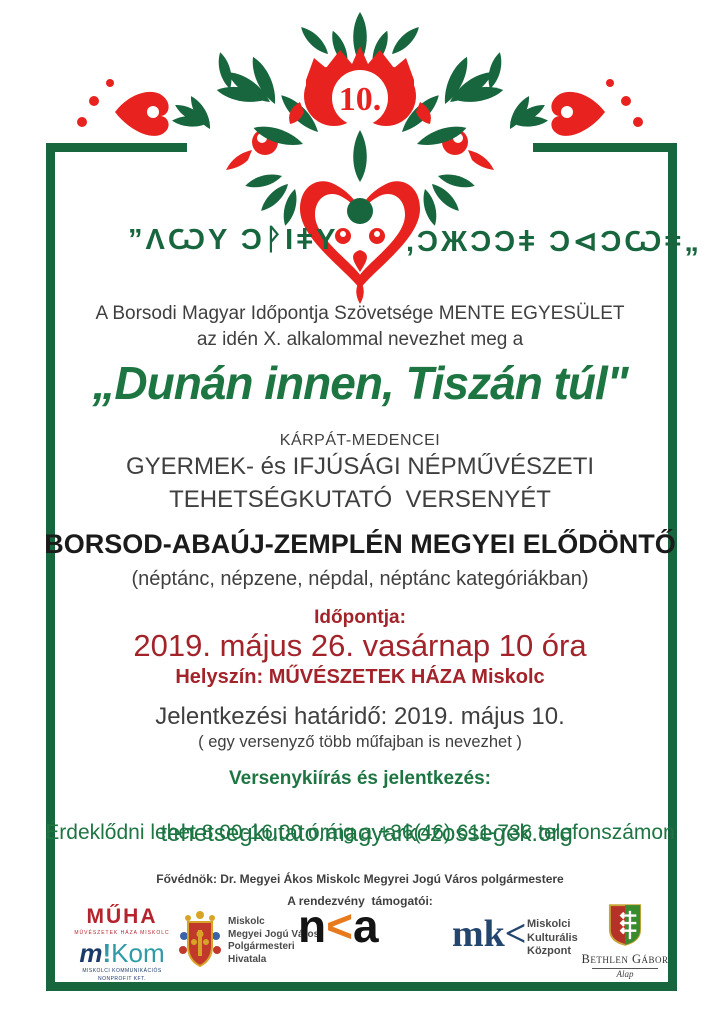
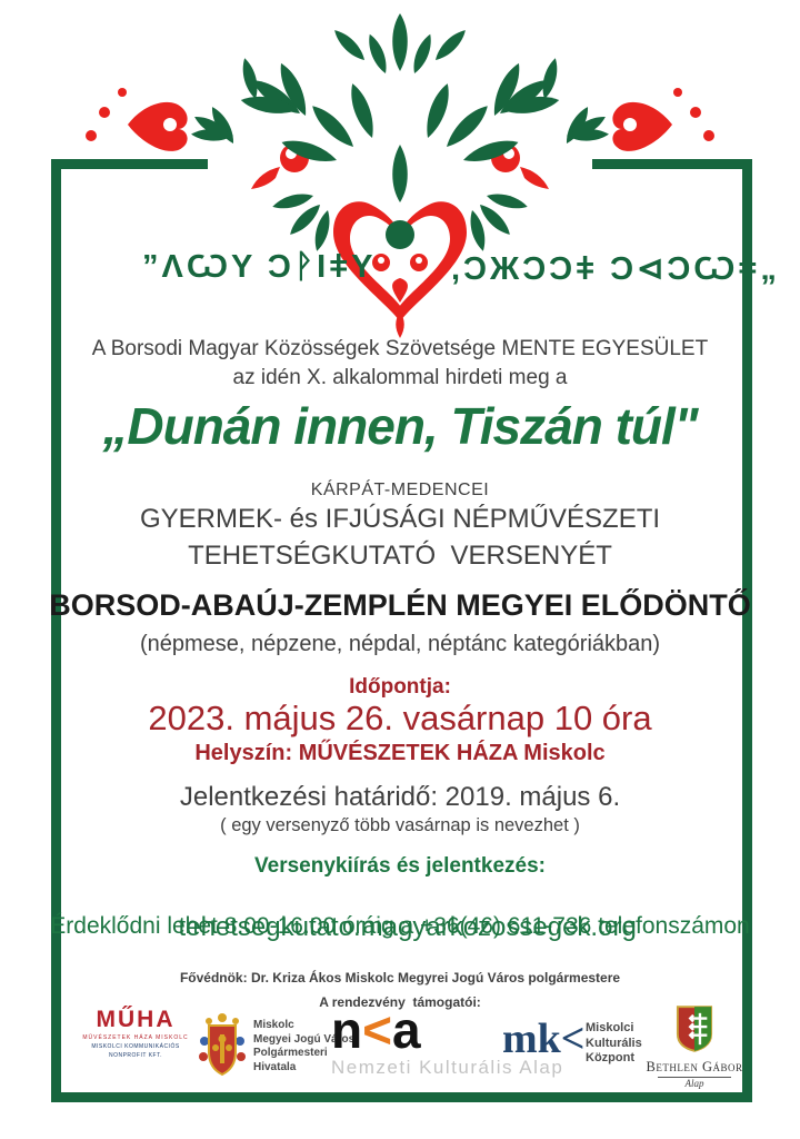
- 10.
  ”ΛѠY ƆᚹIǂY
  ,ƆЖƆƆǂ Ɔ⊲ƆѠǂ„
- A Borsodi Magyar Időpontja Szövetsége MENTE EGYESÜLET
+ A Borsodi Magyar Közösségek Szövetsége MENTE EGYESÜLET
- az idén X. alkalommal nevezhet meg a
+ az idén X. alkalommal hirdeti meg a
  „Dunán innen, Tiszán túl"
  KÁRPÁT-MEDENCEI
  GYERMEK- és IFJÚSÁGI NÉPMŰVÉSZETI
  TEHETSÉGKUTATÓ VERSENYÉT
  BORSOD-ABAÚJ-ZEMPLÉN MEGYEI ELŐDÖNTŐ
- (néptánc, népzene, népdal, néptánc kategóriákban)
+ (népmese, népzene, népdal, néptánc kategóriákban)
  Időpontja:
- 2019. május 26. vasárnap 10 óra
+ 2023. május 26. vasárnap 10 óra
  Helyszín: MŰVÉSZETEK HÁZA Miskolc
- Jelentkezési határidő: 2019. május 10.
+ Jelentkezési határidő: 2019. május 6.
- ( egy versenyző több műfajban is nevezhet )
+ ( egy versenyző több vasárnap is nevezhet )
  Versenykiírás és jelentkezés:
  tehetsegkutato.magyarkozossegek.org
  Érdeklődni lehet 8.00-16.00 óráig a +36(46) 611-736 telefonszámon
- Fővédnök: Dr. Megyei Ákos Miskolc Megyrei Jogú Város polgármestere
+ Fővédnök: Dr. Kriza Ákos Miskolc Megyrei Jogú Város polgármestere
  A rendezvény támogatói:
  MŰHA
- m!Kom
  Miskolc
  Megyei Jogú Város
  Polgármesteri
  Hivatala
  n<a
+ Nemzeti Kulturális Alap
  mk<
  Miskolci
  Kulturális
  Központ
  Bethlen Gábor
  Alap
